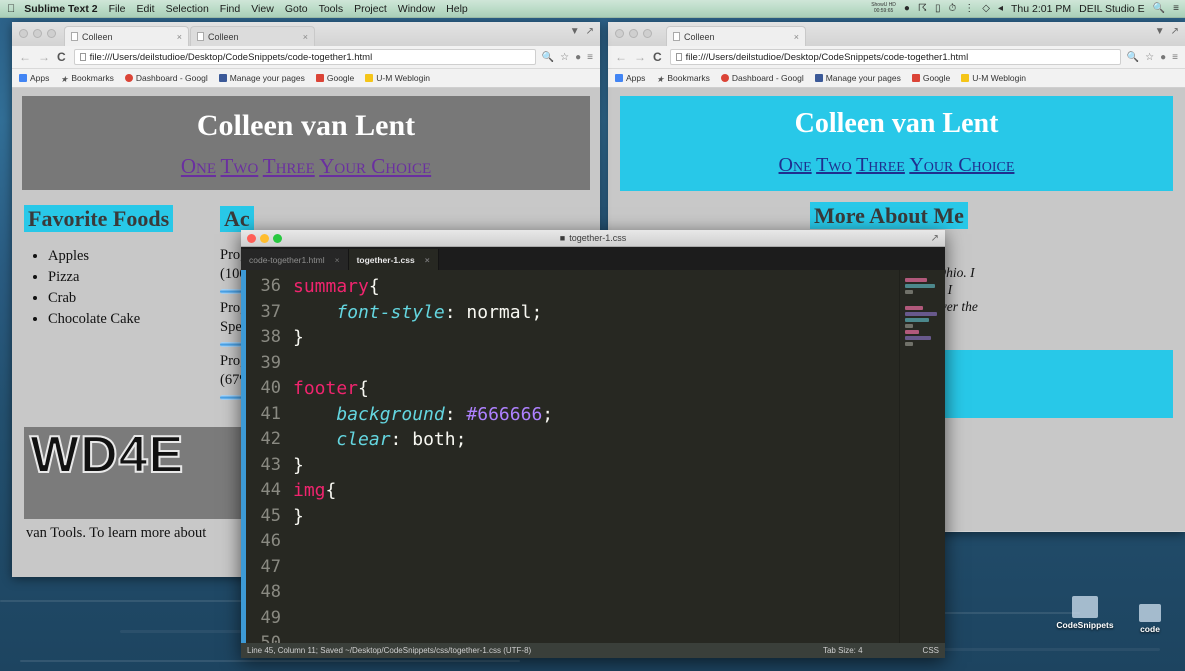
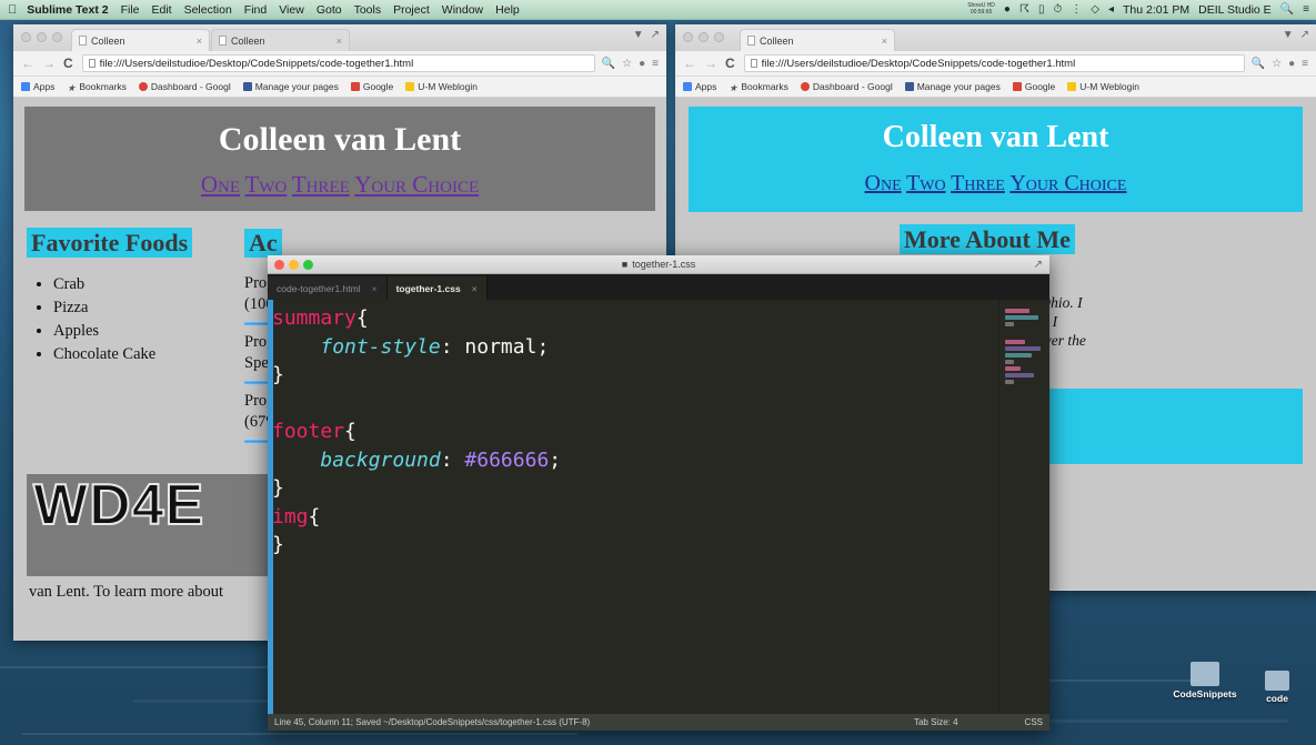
  
  Sublime Text 2
  File
  Edit
  Selection
  Find
  View
  Goto
  Tools
  Project
  Window
  Help
  ●
  ☈
  ▯
  ⏱
  ⋮
  ◇
  ◂
  Thu 2:01 PM
  DEIL Studio E
  🔍
  ≡
  Colleen
  ×
  ▼
  ↗
  ←
  →
  C
  file:///Users/deilstudioe/Desktop/CodeSnippets/code-together1.html
  🔍
  ☆
  ●
  ≡
  Apps
  ★
  Bookmarks
  Dashboard - Googl
  Manage your pages
  Google
  U-M Weblogin
  Colleen van Lent
  One Two Three Your Choice
  More About Me
  Colleen
  ×
  Colleen
  ×
  ▼
  ↗
  ←
  →
  C
  file:///Users/deilstudioe/Desktop/CodeSnippets/code-together1.html
  🔍
  ☆
  ●
  ≡
  Apps
  ★
  Bookmarks
  Dashboard - Googl
  Manage your pages
  Google
  U-M Weblogin
  Colleen van Lent
  One Two Three Your Choice
  Favorite Foods
- Apples
+ Crab
  Pizza
- Crab
+ Apples
  Chocolate Cake
  Ac
  Pro
  Pro
  Spe
  Pro
  (67
  WD4E
- van Tools. To learn more about
+ van Lent. To learn more about
  ■
  together-1.css
  ↗
  code-together1.html
  ×
  together-1.css
  ×
- 36
- 37
- 38
- 39
- 40
- 41
- 42
- 43
- 44
- 45
- 46
- 47
- 48
- 49
  summary{
  font-style: normal;
  }
  footer{
  background: #666666;
- clear: both;
  }
  img{
  }
  Line 45, Column 11; Saved ~/Desktop/CodeSnippets/css/together-1.css (UTF-8)
  Tab Size: 4
  CSS
  CodeSnippets
  code
